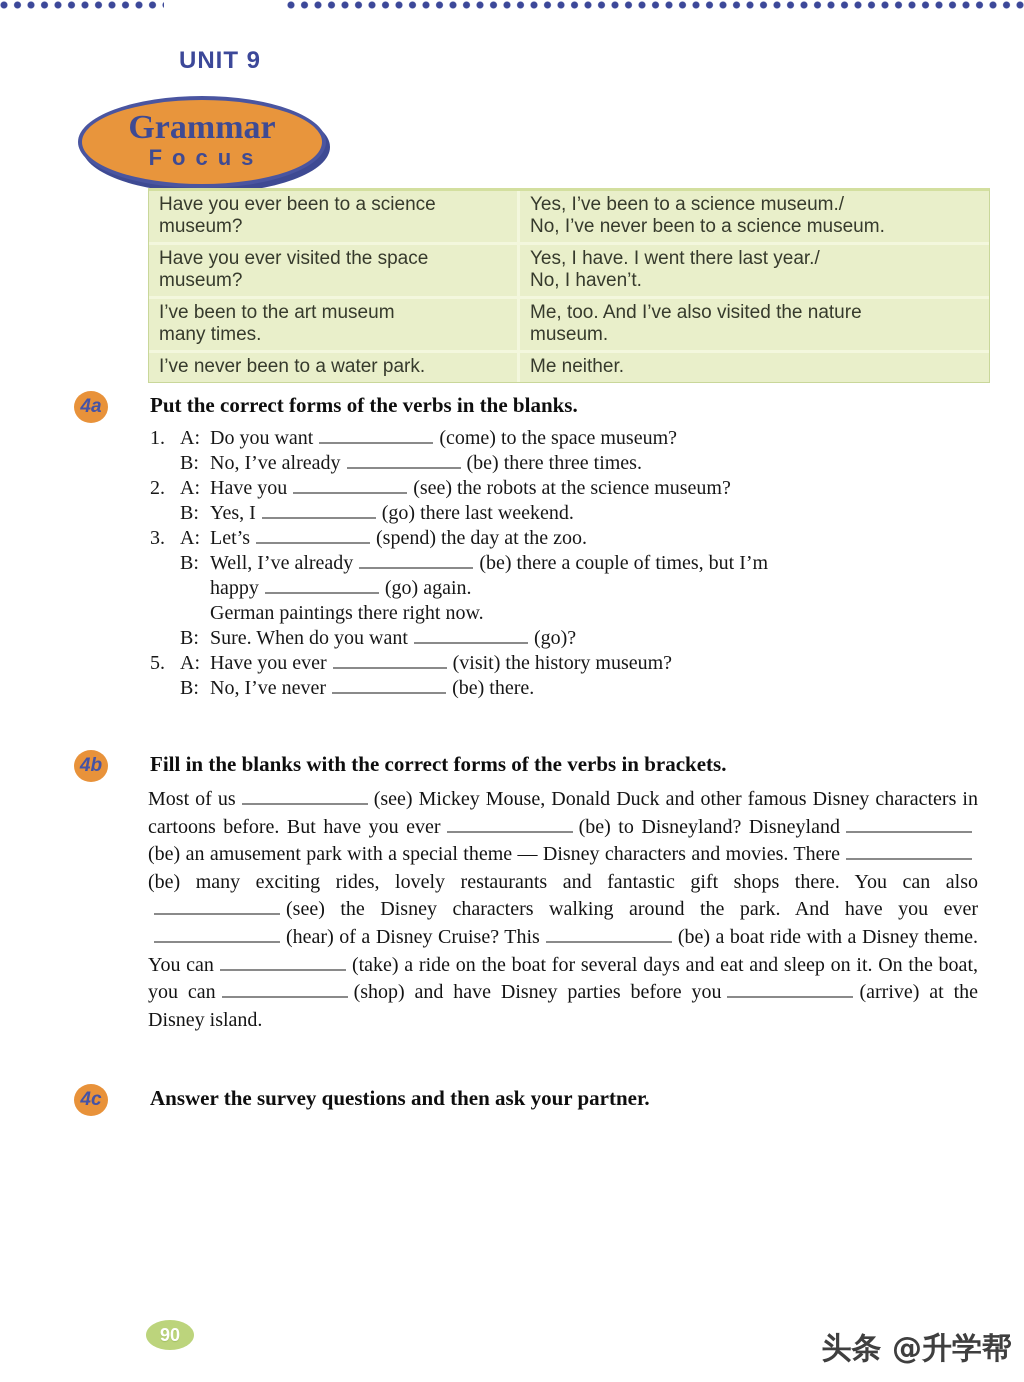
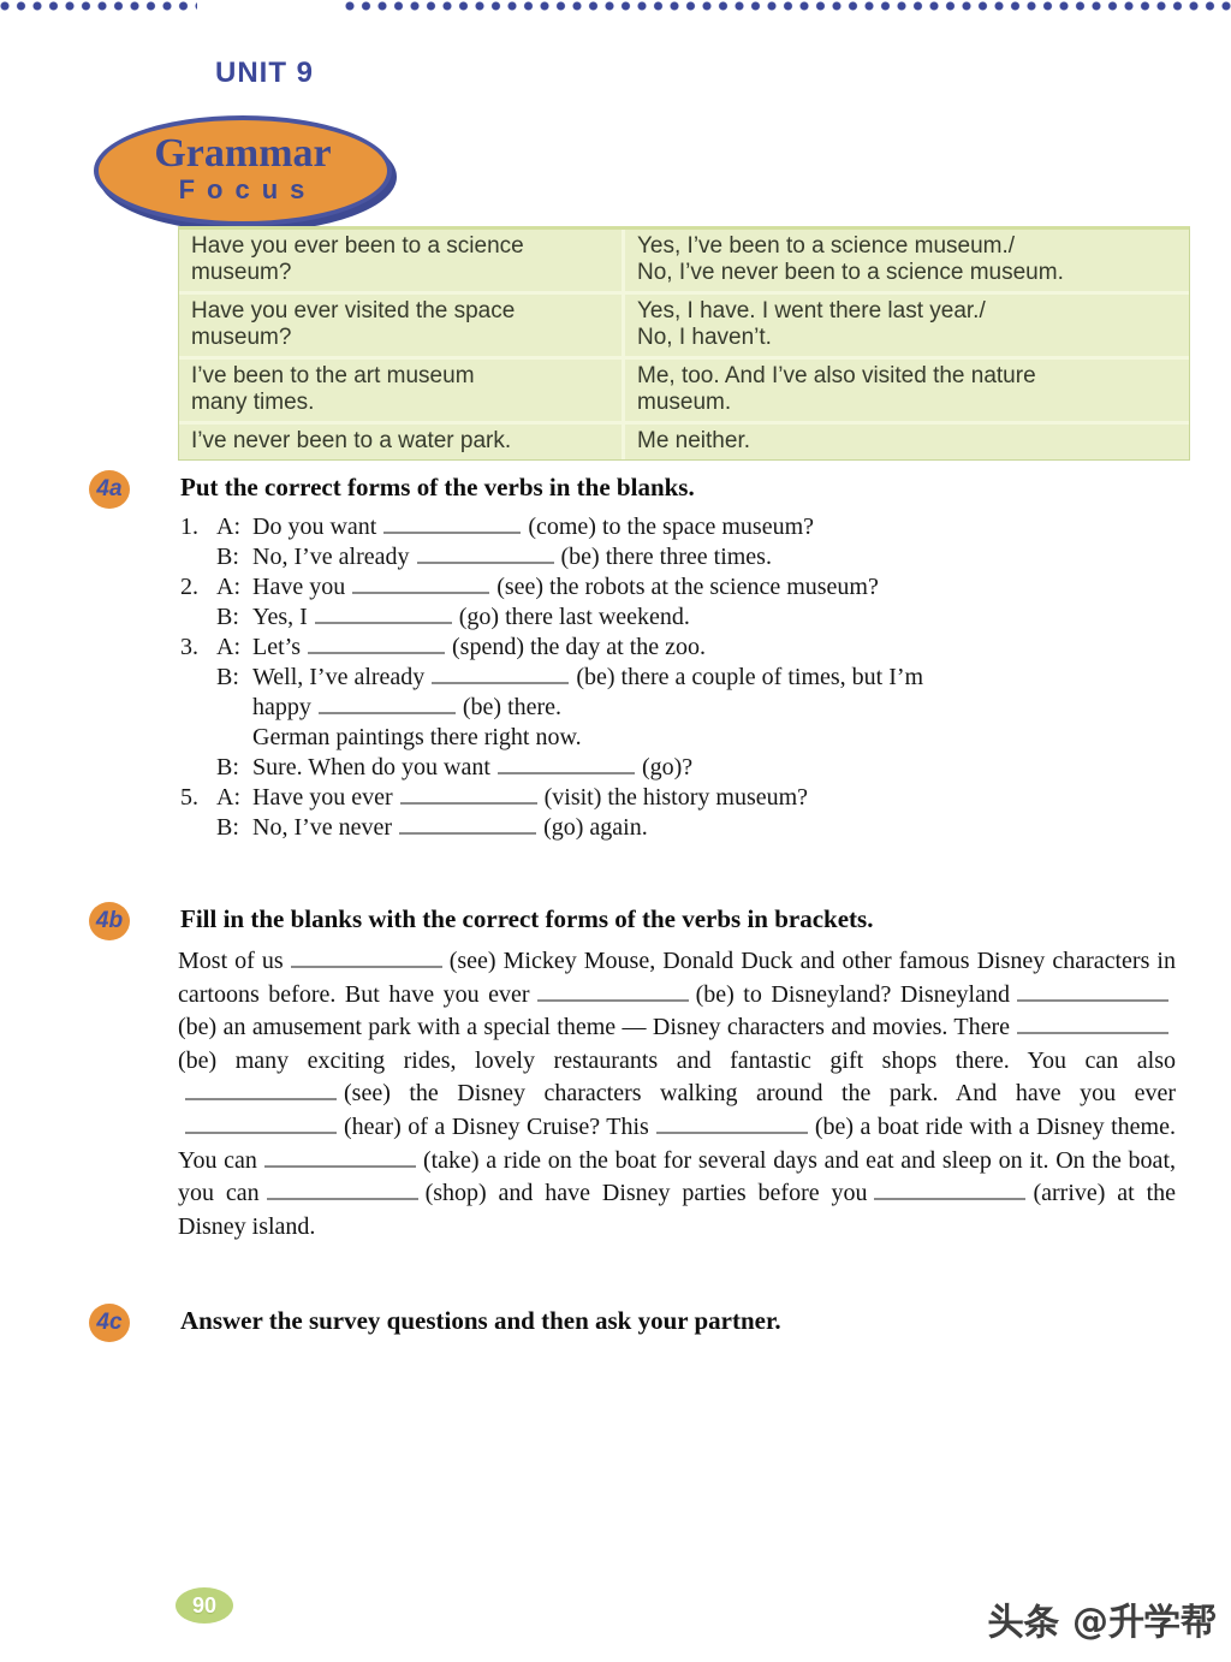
  UNIT 9
  Grammar
  Focus
  Have you ever been to a sciencemuseum?	Yes, I’ve been to a science museum./No, I’ve never been to a science museum.
  Have you ever visited the spacemuseum?	Yes, I have. I went there last year./No, I haven’t.
  I’ve been to the art museummany times.	Me, too. And I’ve also visited the naturemuseum.
  I’ve never been to a water park.	Me neither.
  4a
  Put the correct forms of the verbs in the blanks.
  1. A: Do you want (come) to the space museum?
  B: No, I’ve already (be) there three times.
  2. A: Have you (see) the robots at the science museum?
  B: Yes, I (go) there last weekend.
  3. A: Let’s (spend) the day at the zoo.
  B: Well, I’ve already (be) there a couple of times, but I’m
- happy (go) again.
+ happy (be) there.
  German paintings there right now.
  B: Sure. When do you want (go)?
  5. A: Have you ever (visit) the history museum?
- B: No, I’ve never (be) there.
+ B: No, I’ve never (go) again.
  4b
  Fill in the blanks with the correct forms of the verbs in brackets.
  Most of us (see) Mickey Mouse, Donald Duck and other famous Disney characters in cartoons before. But have you ever (be) to Disneyland? Disneyland(be) an amusement park with a special theme — Disney characters and movies. There(be) many exciting rides, lovely restaurants and fantastic gift shops there. You can also(see) the Disney characters walking around the park. And have you ever(hear) of a Disney Cruise? This (be) a boat ride with a Disney theme. You can (take) a ride on the boat for several days and eat and sleep on it. On the boat, you can (shop) and have Disney parties before you (arrive) at the Disney island.
  4c
  Answer the survey questions and then ask your partner.
  90
  头条 @升学帮
